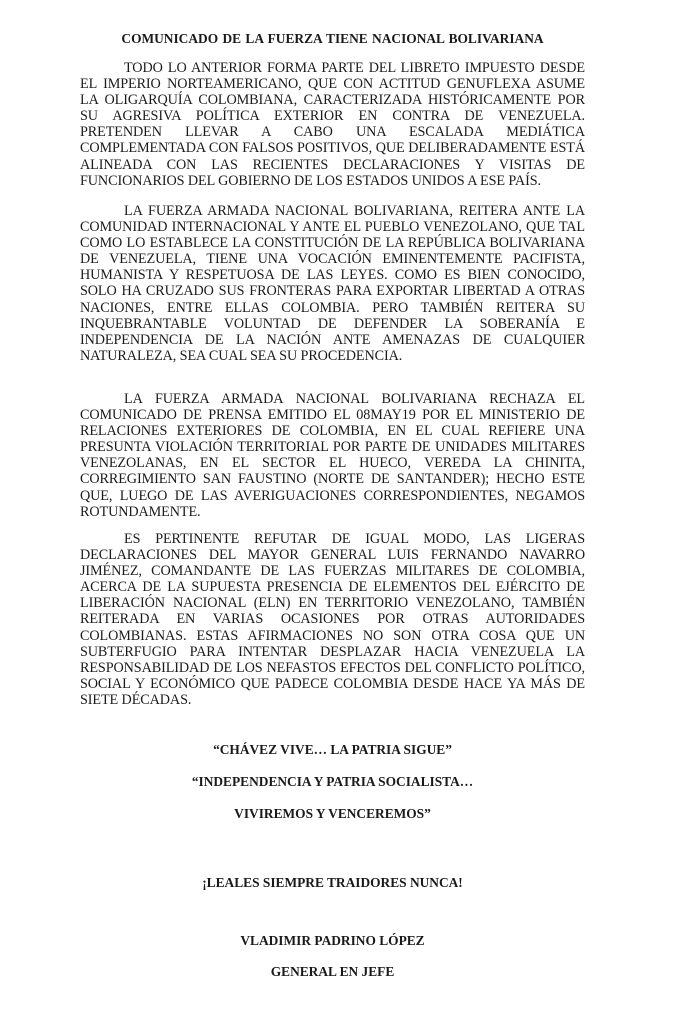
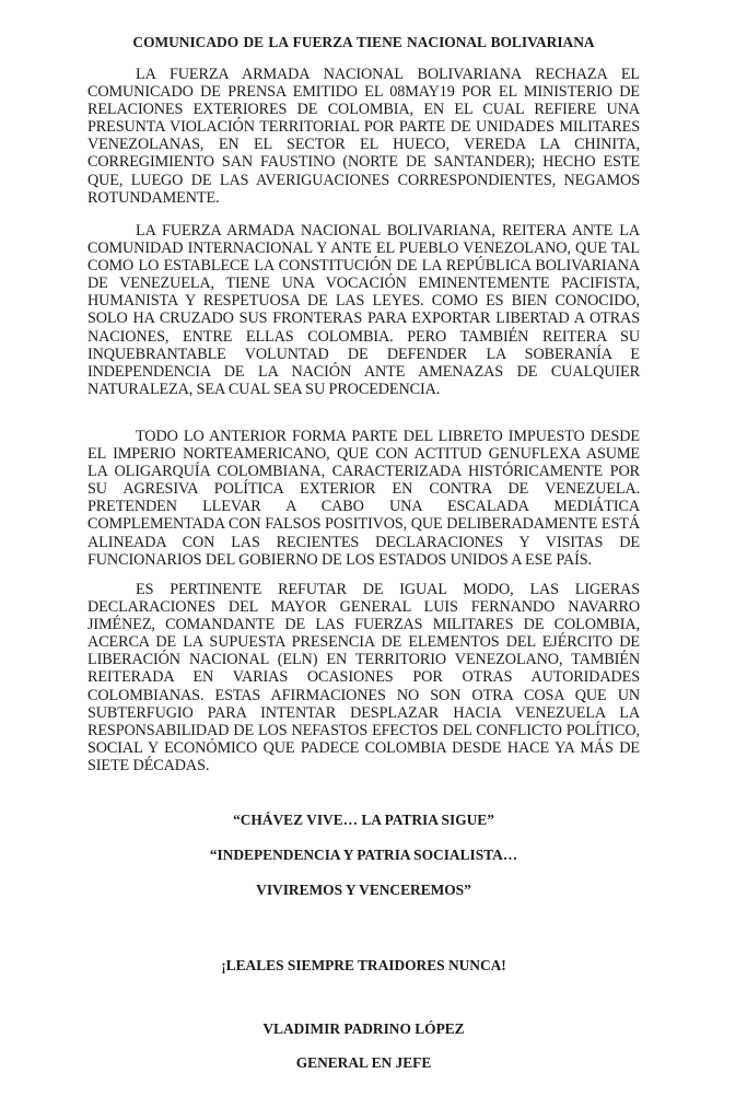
  COMUNICADO DE LA FUERZA TIENE NACIONAL BOLIVARIANA
- TODO LO ANTERIOR FORMA PARTE DEL LIBRETO IMPUESTO DESDE EL IMPERIO NORTEAMERICANO, QUE CON ACTITUD GENUFLEXA ASUME LA OLIGARQUÍA COLOMBIANA, CARACTERIZADA HISTÓRICAMENTE POR SU AGRESIVA POLÍTICA EXTERIOR EN CONTRA DE VENEZUELA. PRETENDEN LLEVAR A CABO UNA ESCALADA MEDIÁTICA COMPLEMENTADA CON FALSOS POSITIVOS, QUE DELIBERADAMENTE ESTÁ ALINEADA CON LAS RECIENTES DECLARACIONES Y VISITAS DE FUNCIONARIOS DEL GOBIERNO DE LOS ESTADOS UNIDOS A ESE PAÍS.
+ LA FUERZA ARMADA NACIONAL BOLIVARIANA RECHAZA EL COMUNICADO DE PRENSA EMITIDO EL 08MAY19 POR EL MINISTERIO DE RELACIONES EXTERIORES DE COLOMBIA, EN EL CUAL REFIERE UNA PRESUNTA VIOLACIÓN TERRITORIAL POR PARTE DE UNIDADES MILITARES VENEZOLANAS, EN EL SECTOR EL HUECO, VEREDA LA CHINITA, CORREGIMIENTO SAN FAUSTINO (NORTE DE SANTANDER); HECHO ESTE QUE, LUEGO DE LAS AVERIGUACIONES CORRESPONDIENTES, NEGAMOS ROTUNDAMENTE.
  LA FUERZA ARMADA NACIONAL BOLIVARIANA, REITERA ANTE LA COMUNIDAD INTERNACIONAL Y ANTE EL PUEBLO VENEZOLANO, QUE TAL COMO LO ESTABLECE LA CONSTITUCIÓN DE LA REPÚBLICA BOLIVARIANA DE VENEZUELA, TIENE UNA VOCACIÓN EMINENTEMENTE PACIFISTA, HUMANISTA Y RESPETUOSA DE LAS LEYES. COMO ES BIEN CONOCIDO, SOLO HA CRUZADO SUS FRONTERAS PARA EXPORTAR LIBERTAD A OTRAS NACIONES, ENTRE ELLAS COLOMBIA. PERO TAMBIÉN REITERA SU INQUEBRANTABLE VOLUNTAD DE DEFENDER LA SOBERANÍA E INDEPENDENCIA DE LA NACIÓN ANTE AMENAZAS DE CUALQUIER NATURALEZA, SEA CUAL SEA SU PROCEDENCIA.
- LA FUERZA ARMADA NACIONAL BOLIVARIANA RECHAZA EL COMUNICADO DE PRENSA EMITIDO EL 08MAY19 POR EL MINISTERIO DE RELACIONES EXTERIORES DE COLOMBIA, EN EL CUAL REFIERE UNA PRESUNTA VIOLACIÓN TERRITORIAL POR PARTE DE UNIDADES MILITARES VENEZOLANAS, EN EL SECTOR EL HUECO, VEREDA LA CHINITA, CORREGIMIENTO SAN FAUSTINO (NORTE DE SANTANDER); HECHO ESTE QUE, LUEGO DE LAS AVERIGUACIONES CORRESPONDIENTES, NEGAMOS ROTUNDAMENTE.
+ TODO LO ANTERIOR FORMA PARTE DEL LIBRETO IMPUESTO DESDE EL IMPERIO NORTEAMERICANO, QUE CON ACTITUD GENUFLEXA ASUME LA OLIGARQUÍA COLOMBIANA, CARACTERIZADA HISTÓRICAMENTE POR SU AGRESIVA POLÍTICA EXTERIOR EN CONTRA DE VENEZUELA. PRETENDEN LLEVAR A CABO UNA ESCALADA MEDIÁTICA COMPLEMENTADA CON FALSOS POSITIVOS, QUE DELIBERADAMENTE ESTÁ ALINEADA CON LAS RECIENTES DECLARACIONES Y VISITAS DE FUNCIONARIOS DEL GOBIERNO DE LOS ESTADOS UNIDOS A ESE PAÍS.
  ES PERTINENTE REFUTAR DE IGUAL MODO, LAS LIGERAS DECLARACIONES DEL MAYOR GENERAL LUIS FERNANDO NAVARRO JIMÉNEZ, COMANDANTE DE LAS FUERZAS MILITARES DE COLOMBIA, ACERCA DE LA SUPUESTA PRESENCIA DE ELEMENTOS DEL EJÉRCITO DE LIBERACIÓN NACIONAL (ELN) EN TERRITORIO VENEZOLANO, TAMBIÉN REITERADA EN VARIAS OCASIONES POR OTRAS AUTORIDADES COLOMBIANAS. ESTAS AFIRMACIONES NO SON OTRA COSA QUE UN SUBTERFUGIO PARA INTENTAR DESPLAZAR HACIA VENEZUELA LA RESPONSABILIDAD DE LOS NEFASTOS EFECTOS DEL CONFLICTO POLÍTICO, SOCIAL Y ECONÓMICO QUE PADECE COLOMBIA DESDE HACE YA MÁS DE SIETE DÉCADAS.
  “CHÁVEZ VIVE… LA PATRIA SIGUE”
  “INDEPENDENCIA Y PATRIA SOCIALISTA…
  VIVIREMOS Y VENCEREMOS”
  ¡LEALES SIEMPRE TRAIDORES NUNCA!
  VLADIMIR PADRINO LÓPEZ
  GENERAL EN JEFE
